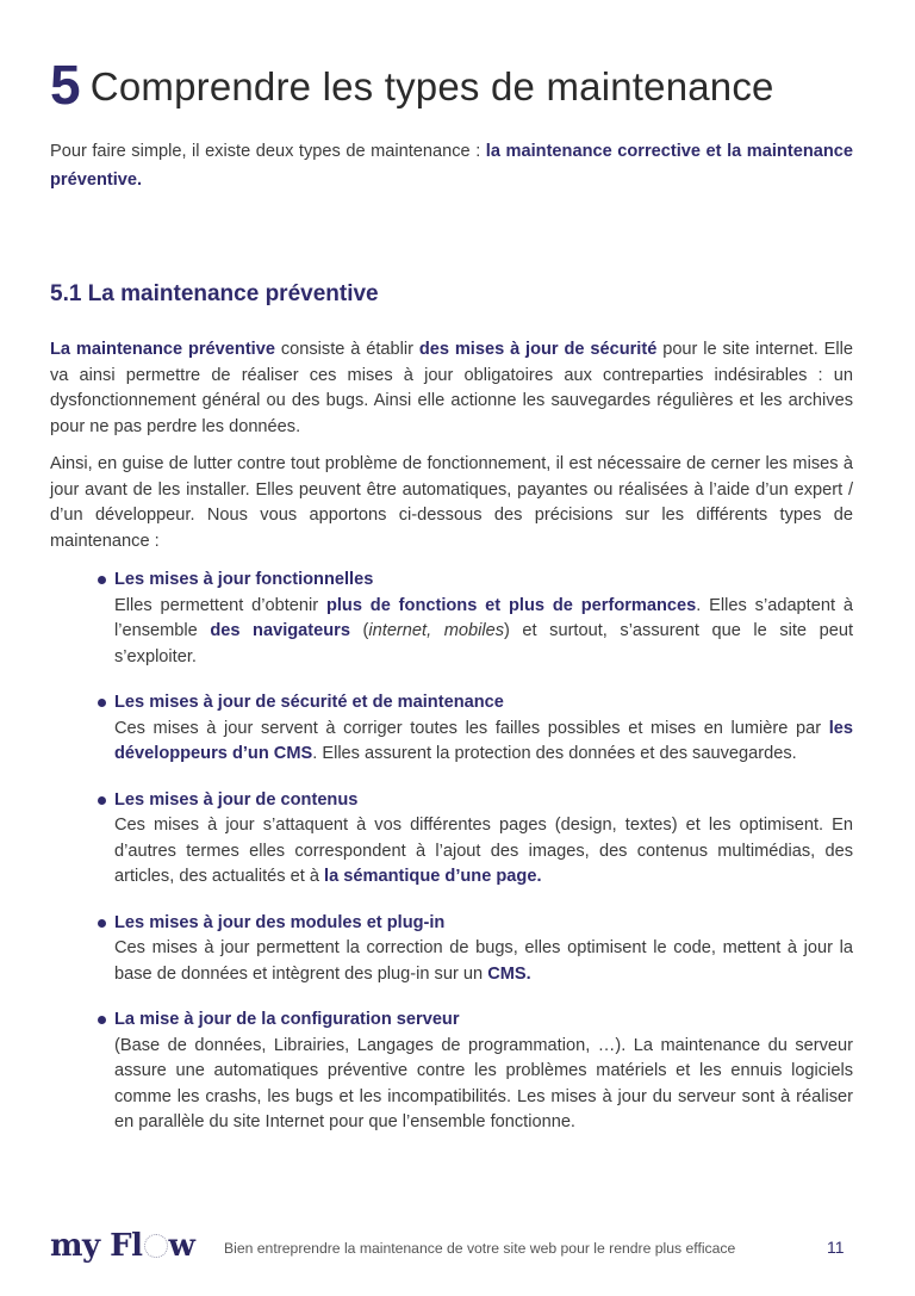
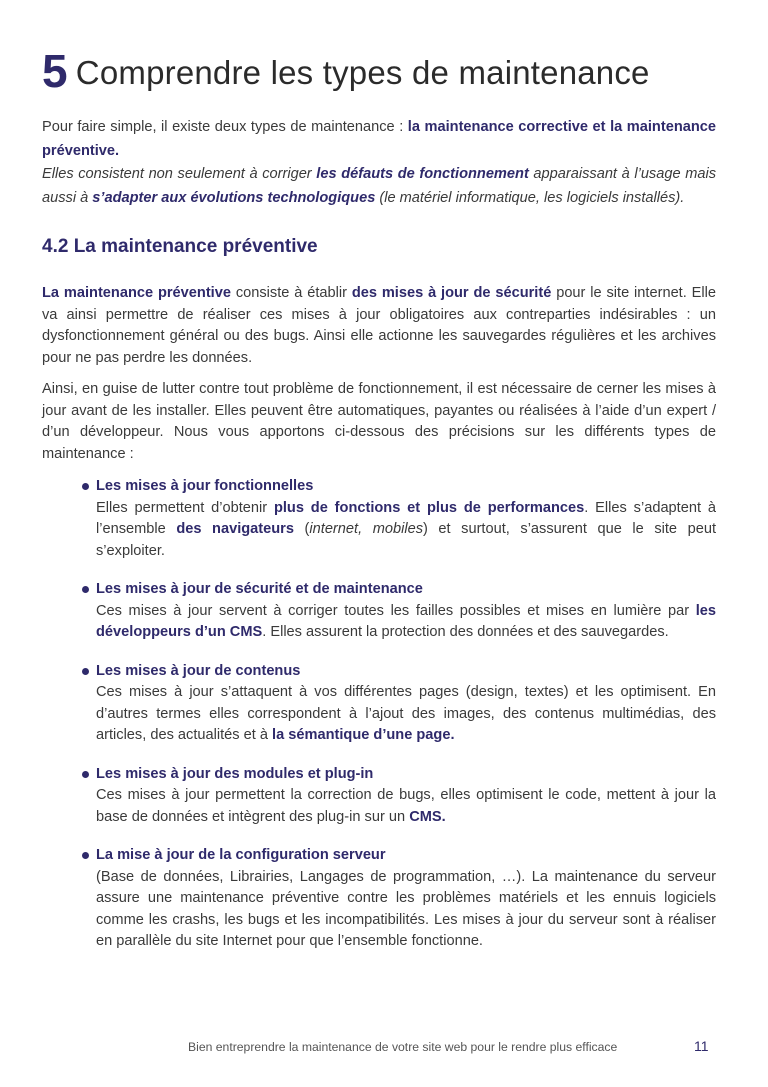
  5 Comprendre les types de maintenance
  Pour faire simple, il existe deux types de maintenance : la maintenance corrective et la maintenance préventive.
+ Elles consistent non seulement à corriger les défauts de fonctionnement apparaissant à l’usage mais aussi à s’adapter aux évolutions technologiques (le matériel informatique, les logiciels installés).
- 5.1 La maintenance préventive
+ 4.2 La maintenance préventive
  La maintenance préventive consiste à établir des mises à jour de sécurité pour le site internet. Elle va ainsi permettre de réaliser ces mises à jour obligatoires aux contreparties indésirables : un dysfonctionnement général ou des bugs. Ainsi elle actionne les sauvegardes régulières et les archives pour ne pas perdre les données.
  Ainsi, en guise de lutter contre tout problème de fonctionnement, il est nécessaire de cerner les mises à jour avant de les installer. Elles peuvent être automatiques, payantes ou réalisées à l’aide d’un expert / d’un développeur. Nous vous apportons ci-dessous des précisions sur les différents types de maintenance :
  Les mises à jour fonctionnelles
  Elles permettent d’obtenir plus de fonctions et plus de performances. Elles s’adaptent à l’ensemble des navigateurs (internet, mobiles) et surtout, s’assurent que le site peut s’exploiter.
  Les mises à jour de sécurité et de maintenance
  Ces mises à jour servent à corriger toutes les failles possibles et mises en lumière par les développeurs d’un CMS. Elles assurent la protection des données et des sauvegardes.
  Les mises à jour de contenus
  Ces mises à jour s’attaquent à vos différentes pages (design, textes) et les optimisent. En d’autres termes elles correspondent à l’ajout des images, des contenus multimédias, des articles, des actualités et à la sémantique d’une page.
  Les mises à jour des modules et plug-in
  Ces mises à jour permettent la correction de bugs, elles optimisent le code, mettent à jour la base de données et intègrent des plug-in sur un CMS.
  La mise à jour de la configuration serveur
- (Base de données, Librairies, Langages de programmation, …). La maintenance du serveur assure une automatiques préventive contre les problèmes matériels et les ennuis logiciels comme les crashs, les bugs et les incompatibilités. Les mises à jour du serveur sont à réaliser en parallèle du site Internet pour que l’ensemble fonctionne.
+ (Base de données, Librairies, Langages de programmation, …). La maintenance du serveur assure une maintenance préventive contre les problèmes matériels et les ennuis logiciels comme les crashs, les bugs et les incompatibilités. Les mises à jour du serveur sont à réaliser en parallèle du site Internet pour que l’ensemble fonctionne.
- my Fl w
  Bien entreprendre la maintenance de votre site web pour le rendre plus efficace
  11
